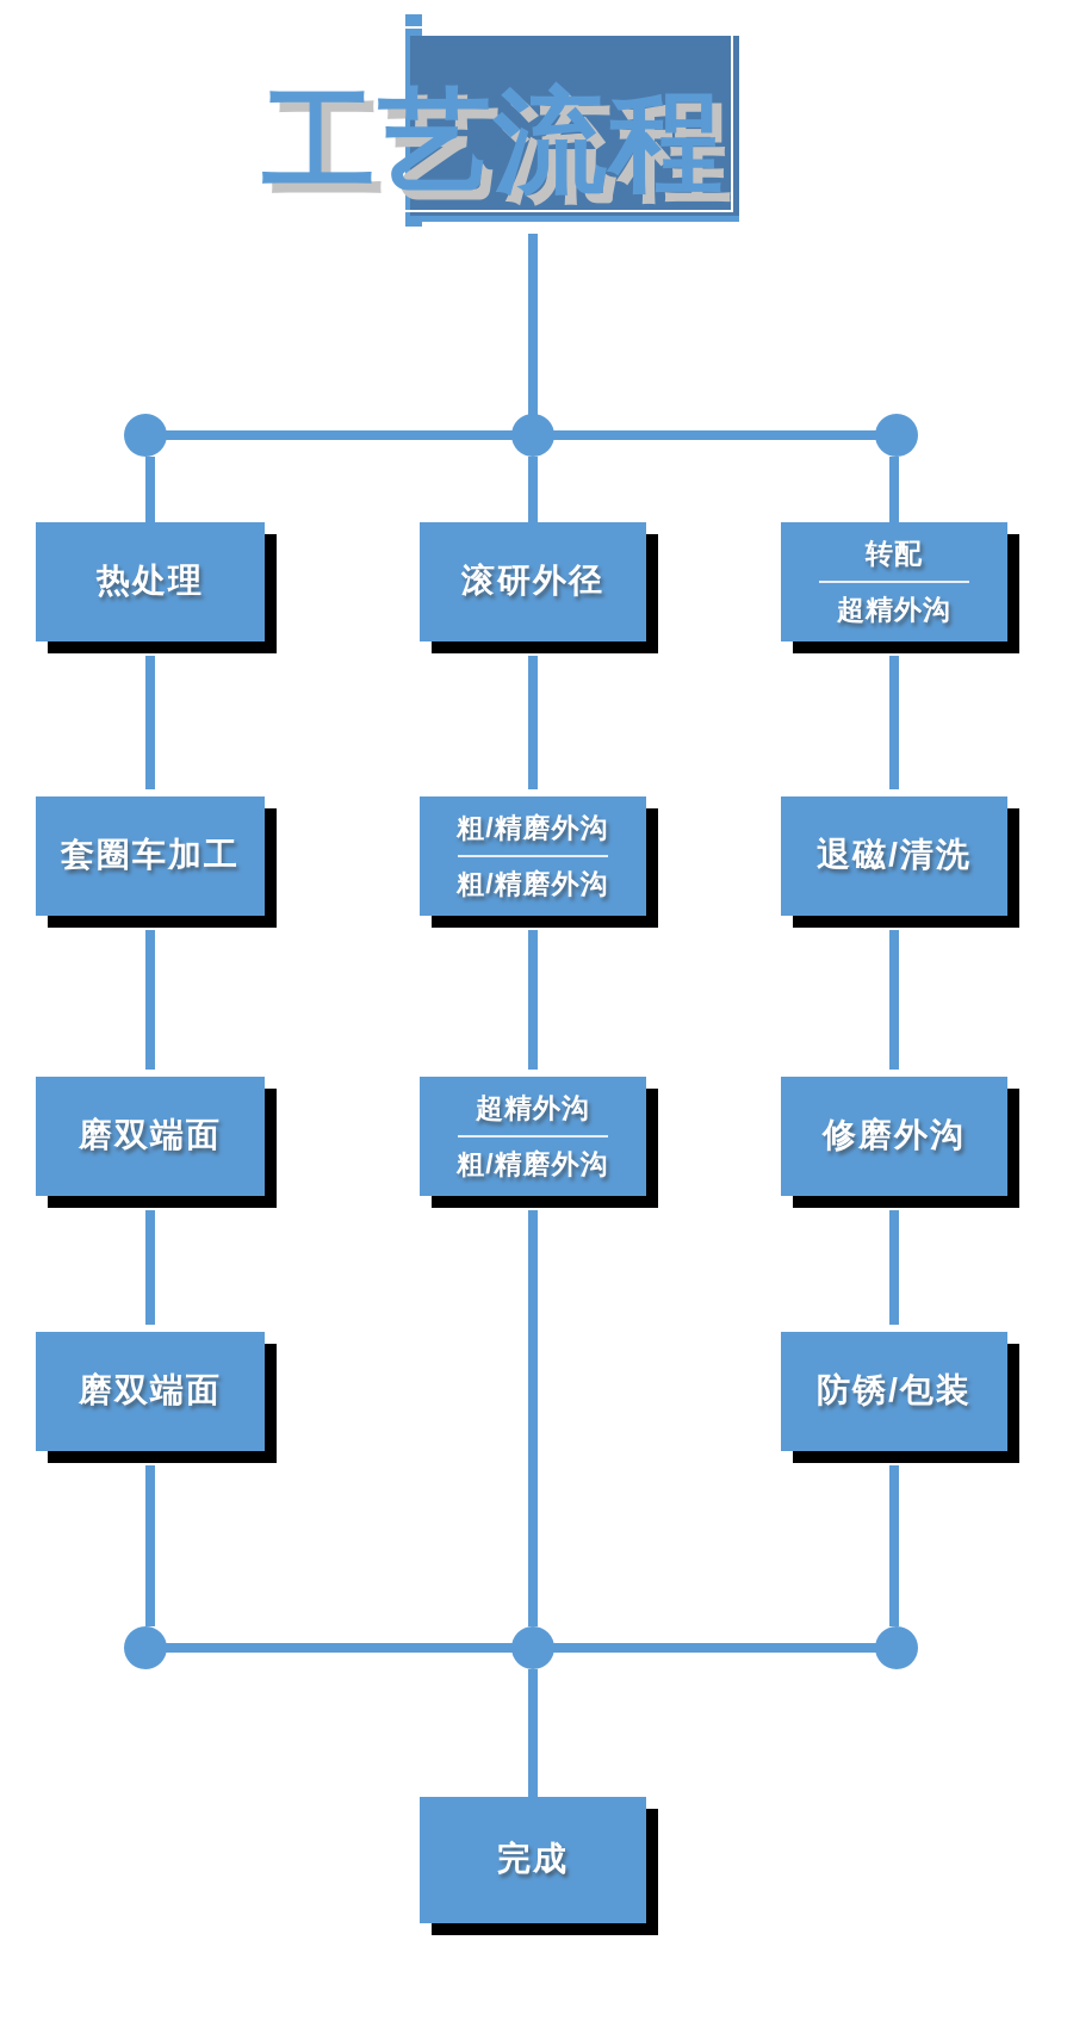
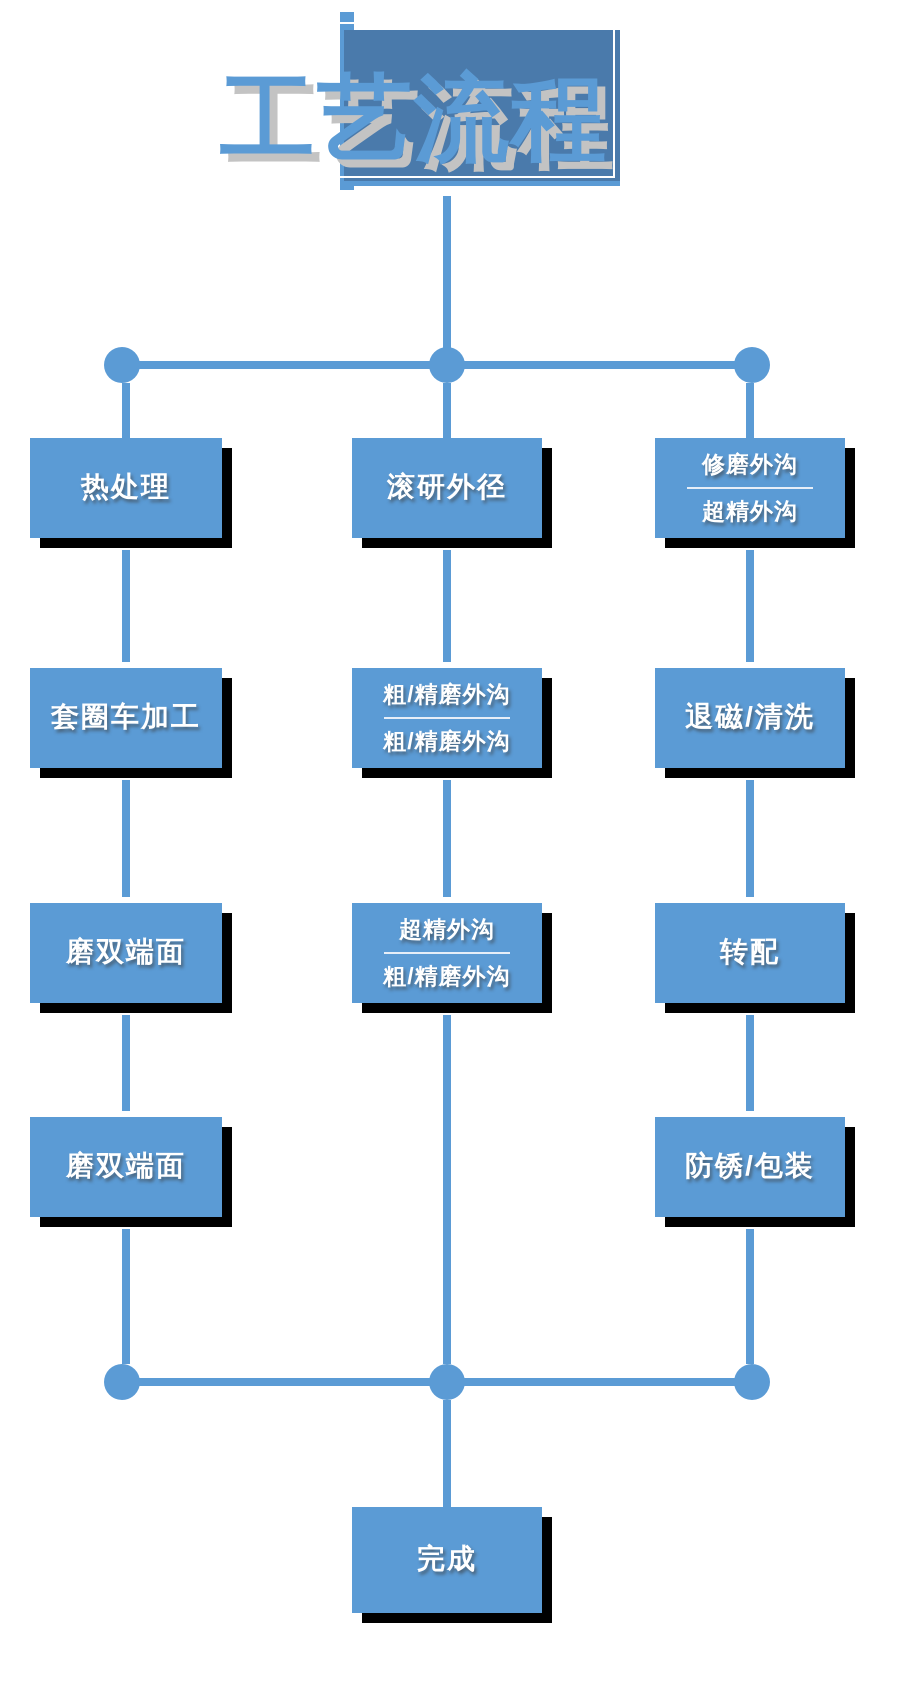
  工艺流程
  热处理
  滚研外径
- 转配
+ 修磨外沟
  超精外沟
  套圈车加工
  粗/精磨外沟
  粗/精磨外沟
  退磁/清洗
  磨双端面
  超精外沟
  粗/精磨外沟
- 修磨外沟
+ 转配
  磨双端面
  防锈/包装
  完成
